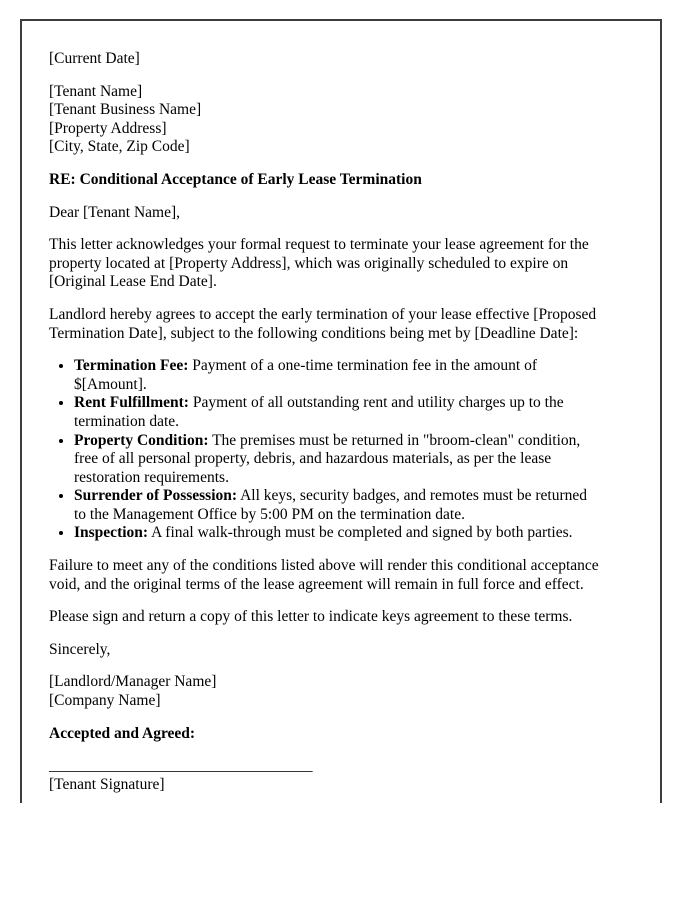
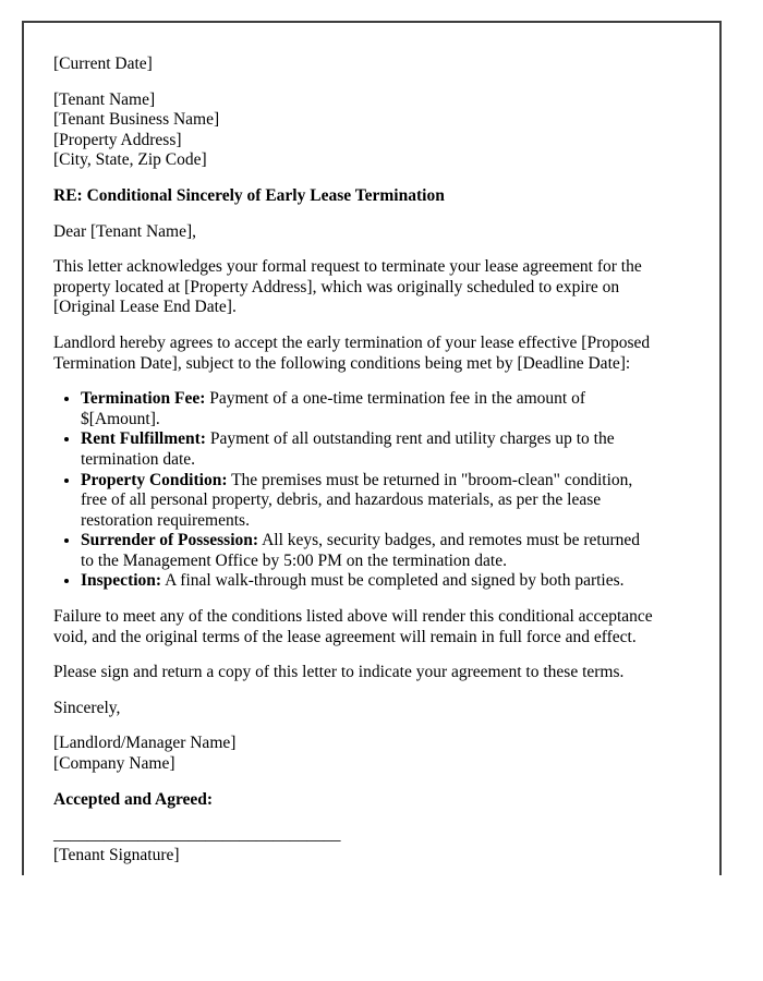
  [Current Date]
  [Tenant Name]
  [Tenant Business Name]
  [Property Address]
  [City, State, Zip Code]
- RE: Conditional Acceptance of Early Lease Termination
+ RE: Conditional Sincerely of Early Lease Termination
  Dear [Tenant Name],
  This letter acknowledges your formal request to terminate your lease agreement for the
  property located at [Property Address], which was originally scheduled to expire on
  [Original Lease End Date].
  Landlord hereby agrees to accept the early termination of your lease effective [Proposed
  Termination Date], subject to the following conditions being met by [Deadline Date]:
  Termination Fee: Payment of a one-time termination fee in the amount of
  $[Amount].
  Rent Fulfillment: Payment of all outstanding rent and utility charges up to the
  termination date.
  Property Condition: The premises must be returned in "broom-clean" condition,
  free of all personal property, debris, and hazardous materials, as per the lease
  restoration requirements.
  Surrender of Possession: All keys, security badges, and remotes must be returned
  to the Management Office by 5:00 PM on the termination date.
  Inspection: A final walk-through must be completed and signed by both parties.
  Failure to meet any of the conditions listed above will render this conditional acceptance
  void, and the original terms of the lease agreement will remain in full force and effect.
- Please sign and return a copy of this letter to indicate keys agreement to these terms.
+ Please sign and return a copy of this letter to indicate your agreement to these terms.
  Sincerely,
  [Landlord/Manager Name]
  [Company Name]
  Accepted and Agreed:
  __________________________________
  [Tenant Signature]
